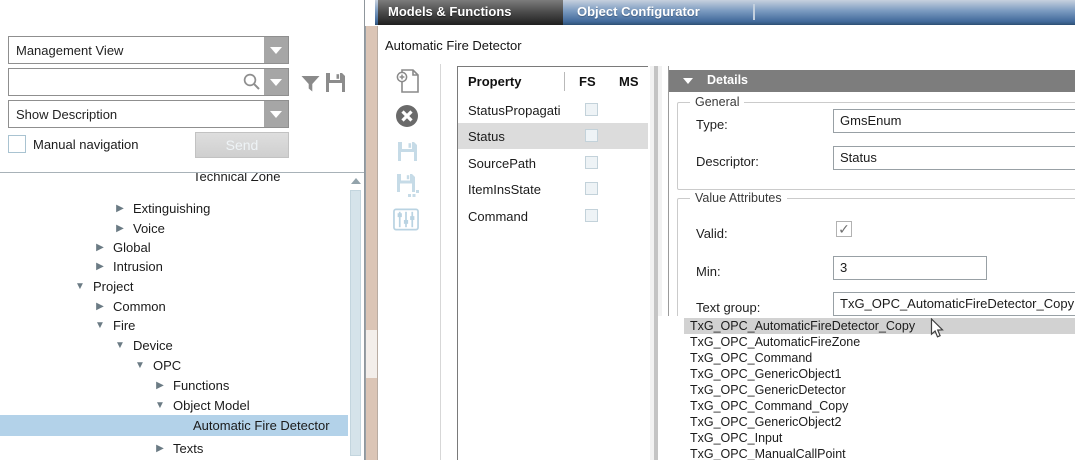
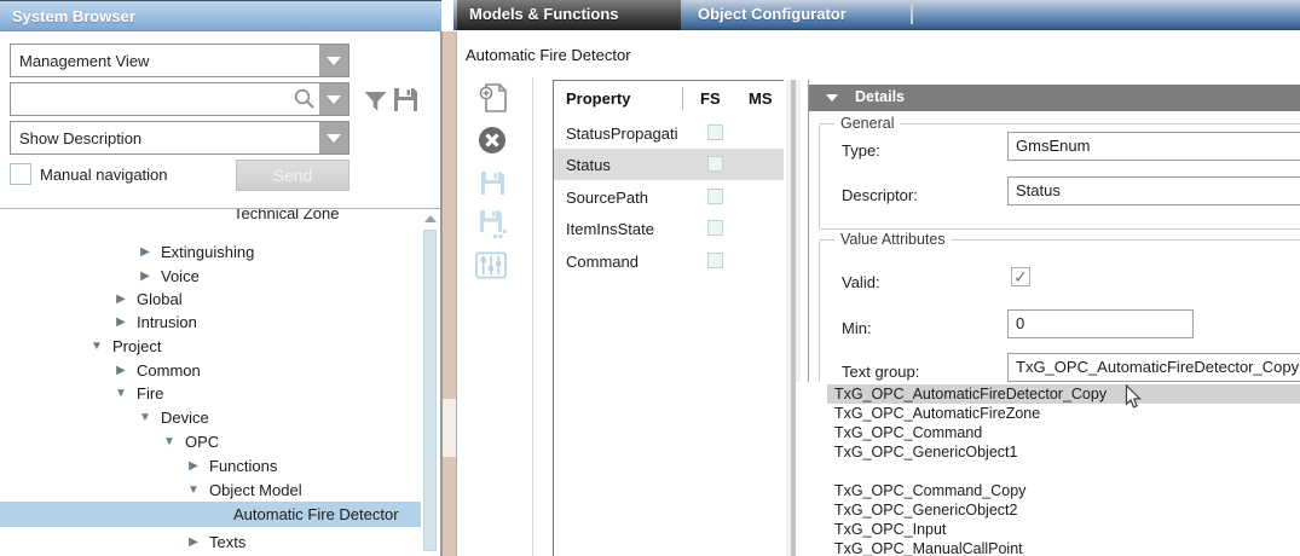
+ System Browser
  Management View
  Show Description
  Manual navigation
  Send
  Technical Zone
  ▶
  Extinguishing
  ▶
  Voice
  ▶
  Global
  ▶
  Intrusion
  ▼
  Project
  ▶
  Common
  ▼
  Fire
  ▼
  Device
  ▼
  OPC
  ▶
  Functions
  ▼
  Object Model
  Automatic Fire Detector
  ▶
  Texts
  Models & Functions
  Object Configurator
  Automatic Fire Detector
  Property
  FS
  MS
  StatusPropagati
  Status
  SourcePath
  ItemInsState
  Command
  Details
  General
  Type:
  GmsEnum
  Descriptor:
  Status
  Value Attributes
  Valid:
  ✓
  Min:
- 3
+ 0
  Text group:
  TxG_OPC_AutomaticFireDetector_Copy
  TxG_OPC_AutomaticFireDetector_Copy
  TxG_OPC_AutomaticFireZone
  TxG_OPC_Command
  TxG_OPC_GenericObject1
- TxG_OPC_GenericDetector
  TxG_OPC_Command_Copy
  TxG_OPC_GenericObject2
  TxG_OPC_Input
  TxG_OPC_ManualCallPoint
